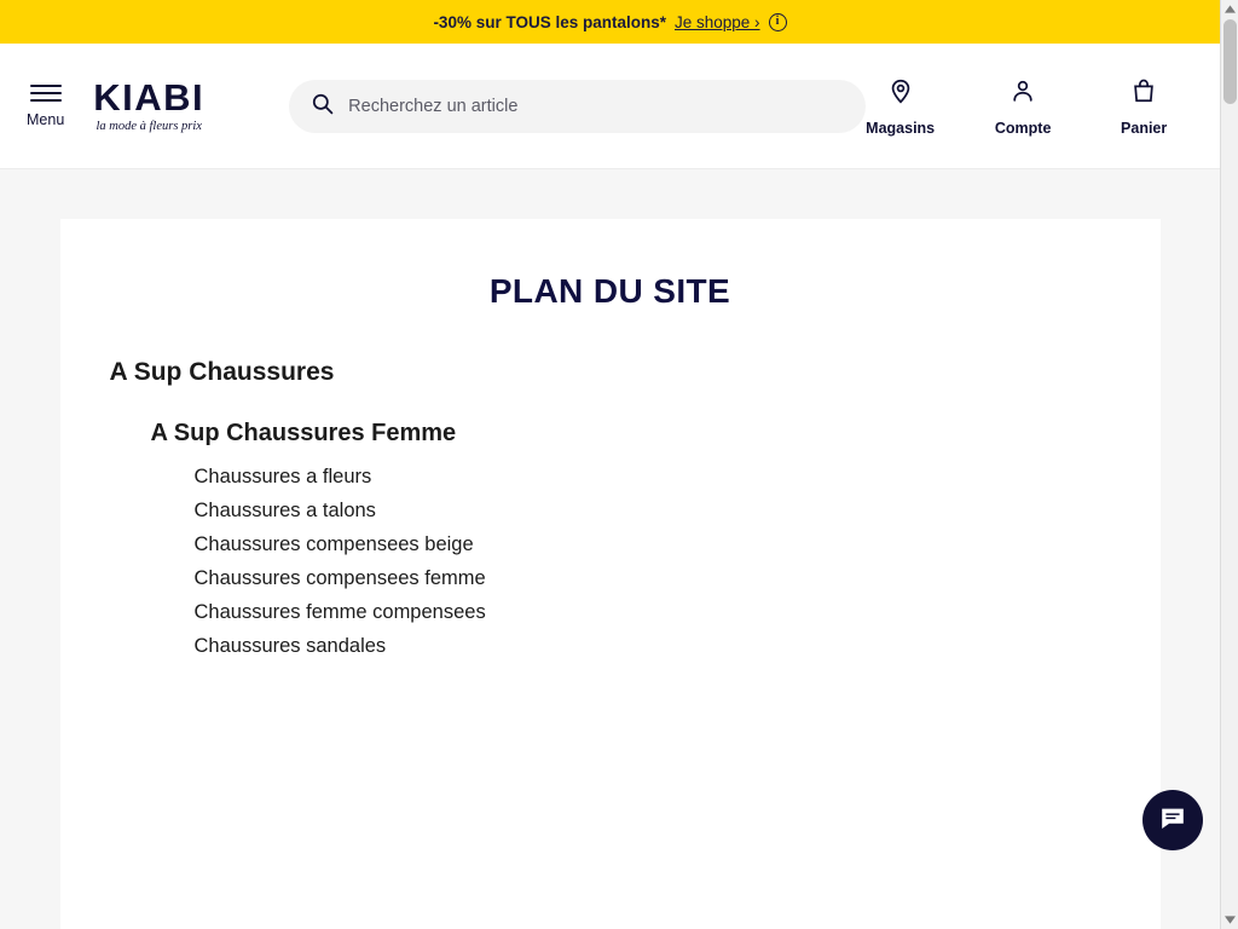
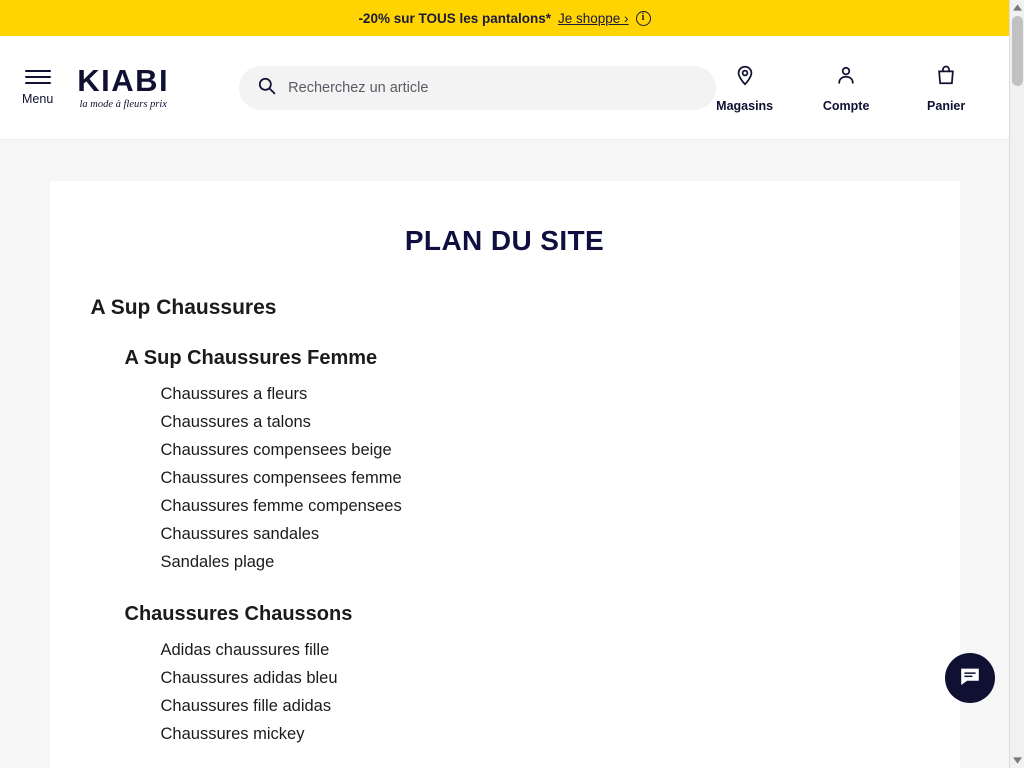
- -30% sur TOUS les pantalons*
+ -20% sur TOUS les pantalons*
  Je shoppe ›
  i
  Menu
  KIABI
  la mode à fleurs prix
  Recherchez un article
  Magasins
  Compte
  Panier
  PLAN DU SITE
  A Sup Chaussures
  A Sup Chaussures Femme
  Chaussures a fleurs
  Chaussures a talons
  Chaussures compensees beige
  Chaussures compensees femme
  Chaussures femme compensees
  Chaussures sandales
+ Sandales plage
+ Chaussures Chaussons
+ Adidas chaussures fille
+ Chaussures adidas bleu
+ Chaussures fille adidas
+ Chaussures mickey
